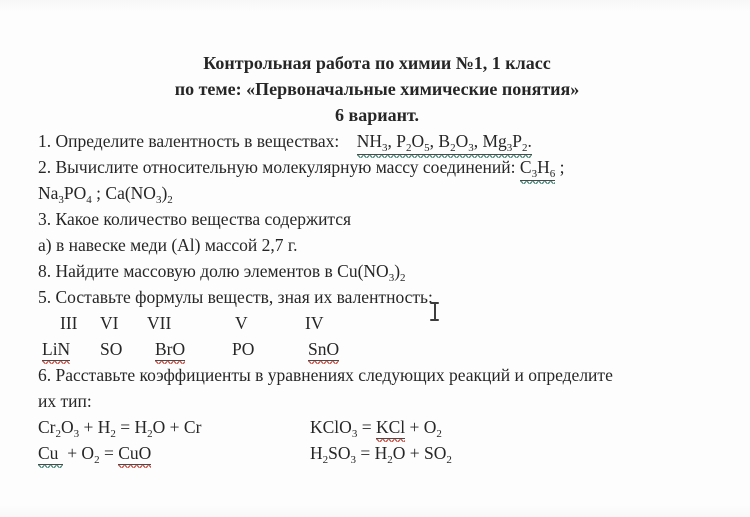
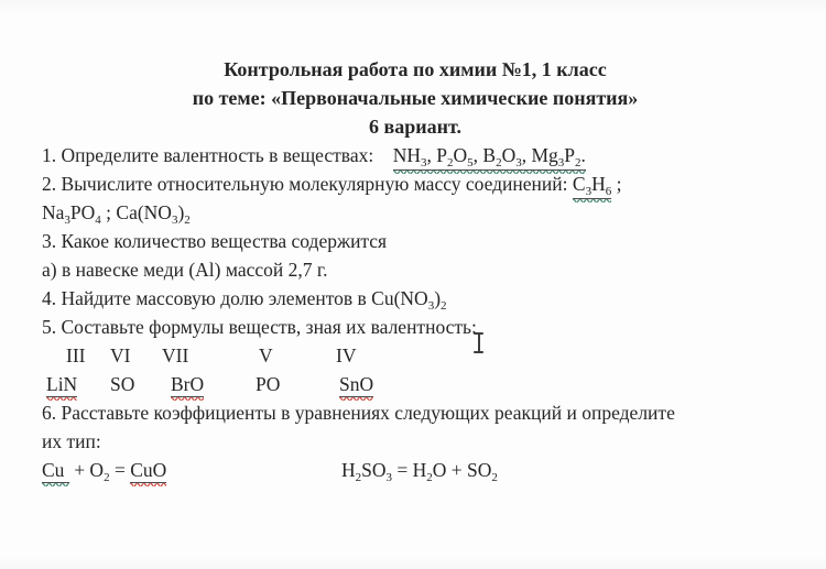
  Контрольная работа по химии №1, 1 класс
  по теме: «Первоначальные химические понятия»
  6 вариант.
  1. Определите валентность в веществах: NH3, P2O5, B2O3, Mg3P2.
  2. Вычислите относительную молекулярную массу соединений: C3H6 ;
  Na3PO4 ; Ca(NO3)2
  3. Какое количество вещества содержится
  а) в навеске меди (Al) массой 2,7 г.
- 8. Найдите массовую долю элементов в Cu(NO3)2
+ 4. Найдите массовую долю элементов в Cu(NO3)2
  5. Составьте формулы веществ, зная их валентность:
  III VI VII V IV
  LiN SO BrO PO SnO
  6. Расставьте коэффициенты в уравнениях следующих реакций и определите
  их тип:
- Cr2O3 + H2 = H2O + Cr KClO3 = KCl + O2
  Cu + O2 = CuO H2SO3 = H2O + SO2
